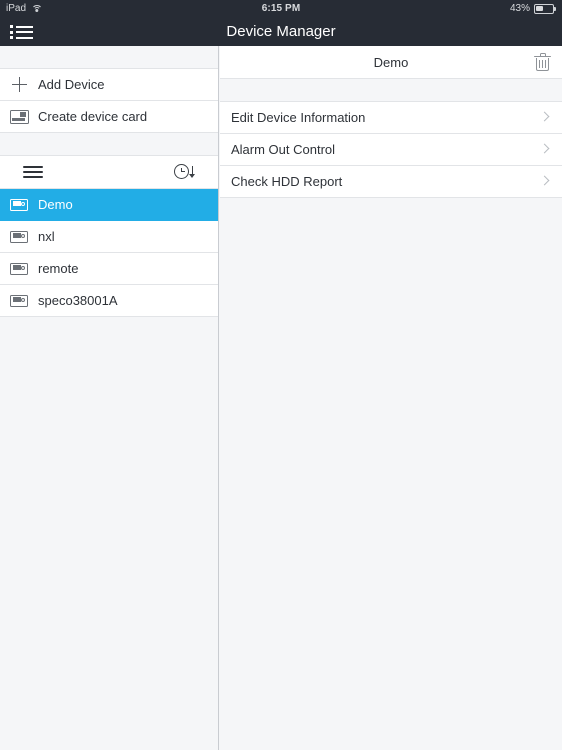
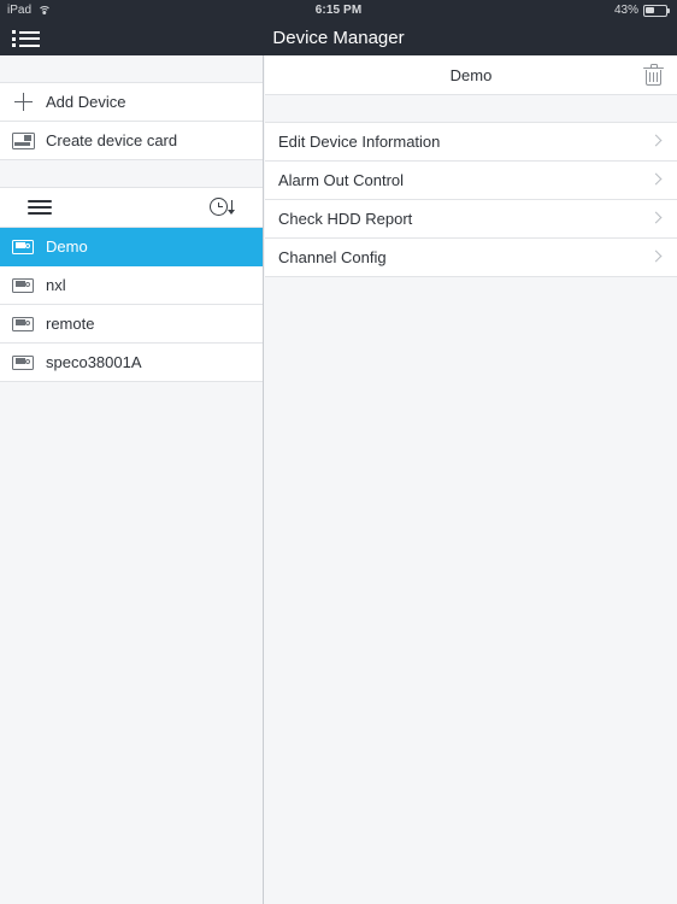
  iPad
  6:15 PM
  43%
  Device Manager
  Add Device
  Create device card
  Demo
  nxl
  remote
  speco38001A
  Demo
  Edit Device Information
  Alarm Out Control
  Check HDD Report
+ Channel Config
